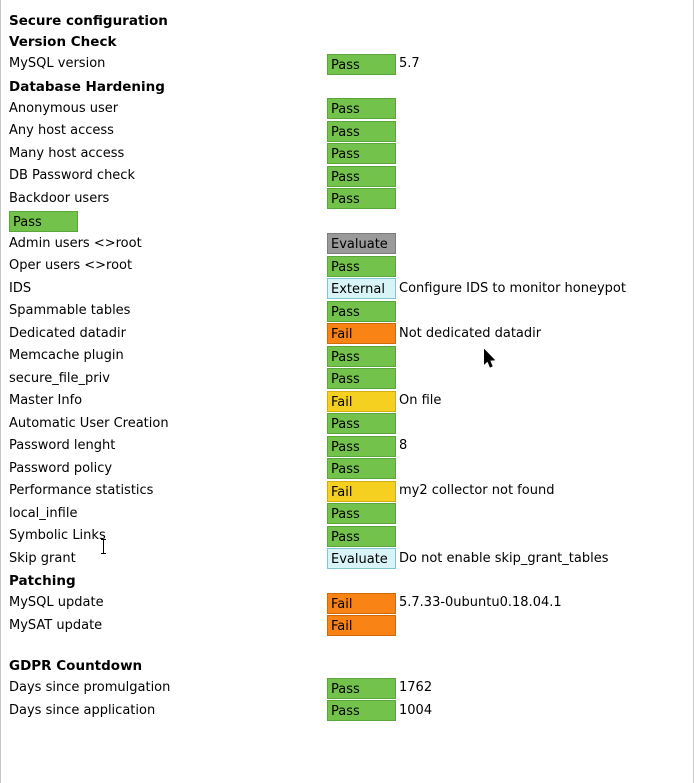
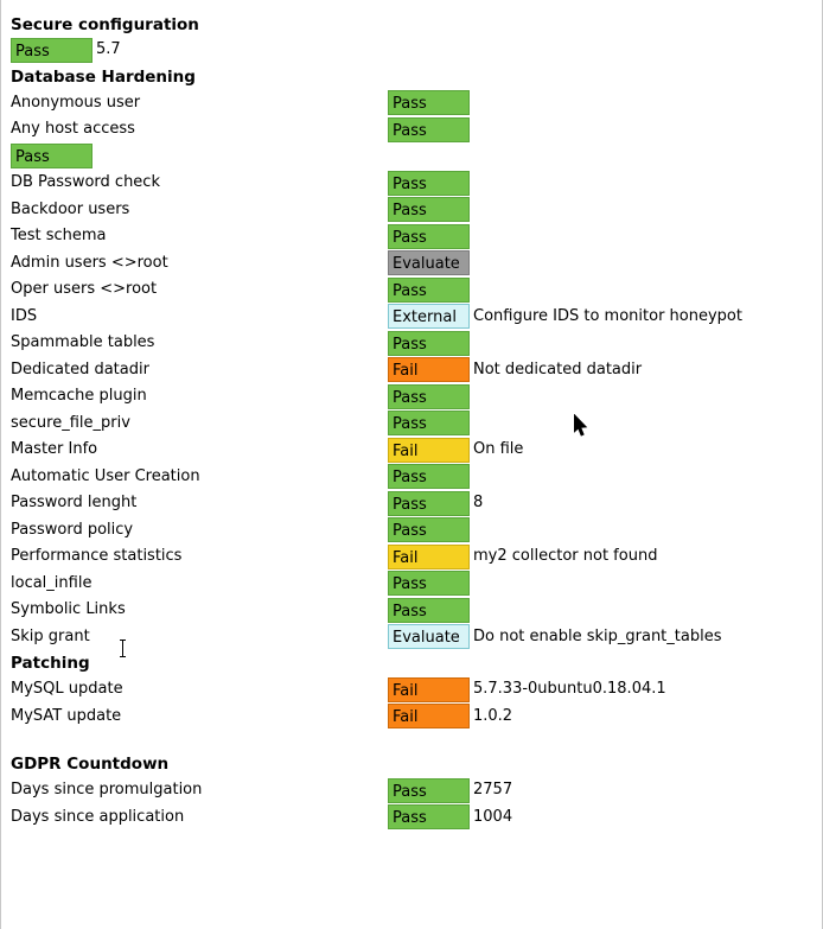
  Secure configuration
- Version Check
- MySQL version
  Pass
  5.7
  Database Hardening
  Anonymous user
  Pass
  Any host access
  Pass
- Many host access
  Pass
  DB Password check
  Pass
  Backdoor users
  Pass
+ Test schema
  Pass
  Admin users <>root
  Evaluate
  Oper users <>root
  Pass
  IDS
  External
  Configure IDS to monitor honeypot
  Spammable tables
  Pass
  Dedicated datadir
  Fail
  Not dedicated datadir
  Memcache plugin
  Pass
  secure_file_priv
  Pass
  Master Info
  Fail
  On file
  Automatic User Creation
  Pass
  Password lenght
  Pass
  8
  Password policy
  Pass
  Performance statistics
  Fail
  my2 collector not found
  local_infile
  Pass
  Symbolic Links
  Pass
  Skip grant
  Evaluate
  Do not enable skip_grant_tables
  Patching
  MySQL update
  Fail
  5.7.33-0ubuntu0.18.04.1
  MySAT update
  Fail
+ 1.0.2
  GDPR Countdown
  Days since promulgation
  Pass
- 1762
+ 2757
  Days since application
  Pass
  1004
